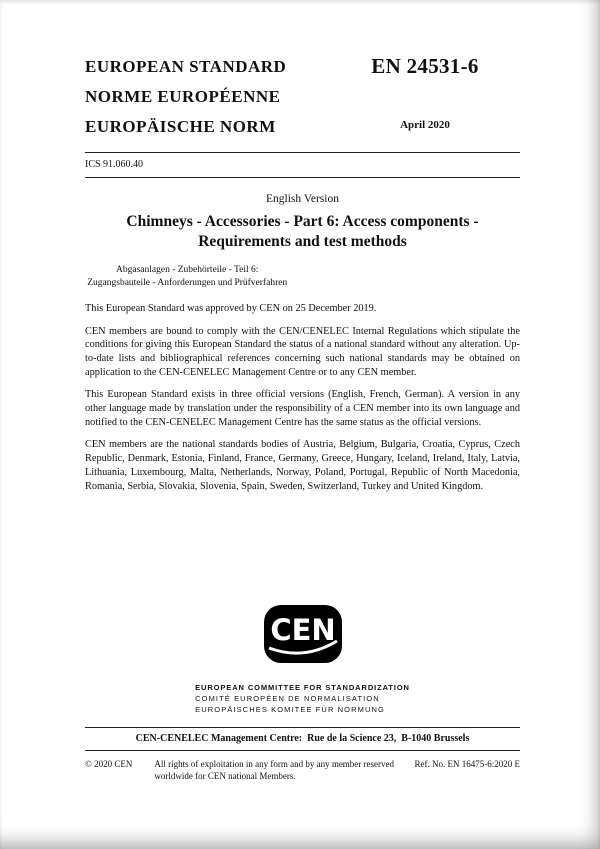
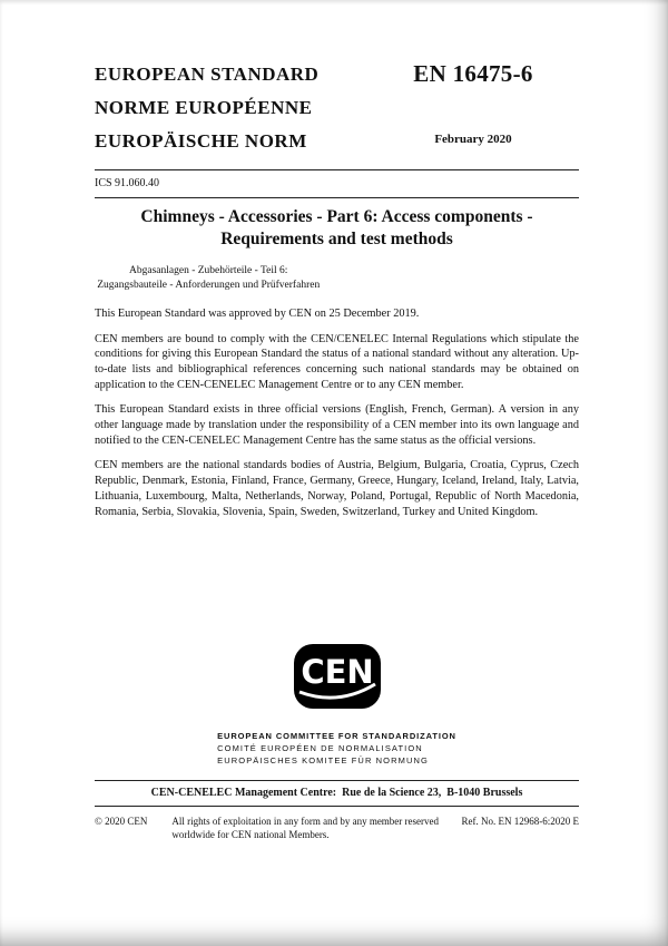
  EUROPEAN STANDARD
  NORME EUROPÉENNE
  EUROPÄISCHE NORM
- EN 24531-6
+ EN 16475-6
- April 2020
+ February 2020
  ICS 91.060.40
- English Version
  Chimneys - Accessories - Part 6: Access components - Requirements and test methods
  Abgasanlagen - Zubehörteile - Teil 6: Zugangsbauteile - Anforderungen und Prüfverfahren
  This European Standard was approved by CEN on 25 December 2019.
  CEN members are bound to comply with the CEN/CENELEC Internal Regulations which stipulate the conditions for giving this European Standard the status of a national standard without any alteration. Up-to-date lists and bibliographical references concerning such national standards may be obtained on application to the CEN-CENELEC Management Centre or to any CEN member.
  This European Standard exists in three official versions (English, French, German). A version in any other language made by translation under the responsibility of a CEN member into its own language and notified to the CEN-CENELEC Management Centre has the same status as the official versions.
  CEN members are the national standards bodies of Austria, Belgium, Bulgaria, Croatia, Cyprus, Czech Republic, Denmark, Estonia, Finland, France, Germany, Greece, Hungary, Iceland, Ireland, Italy, Latvia, Lithuania, Luxembourg, Malta, Netherlands, Norway, Poland, Portugal, Republic of North Macedonia, Romania, Serbia, Slovakia, Slovenia, Spain, Sweden, Switzerland, Turkey and United Kingdom.
  CEN
  EUROPEAN COMMITTEE FOR STANDARDIZATION
  COMITÉ EUROPÉEN DE NORMALISATION
  EUROPÄISCHES KOMITEE FÜR NORMUNG
  CEN-CENELEC Management Centre: Rue de la Science 23, B-1040 Brussels
  © 2020 CEN
  All rights of exploitation in any form and by any member reserved worldwide for CEN national Members.
- Ref. No. EN 16475-6:2020 E
+ Ref. No. EN 12968-6:2020 E
